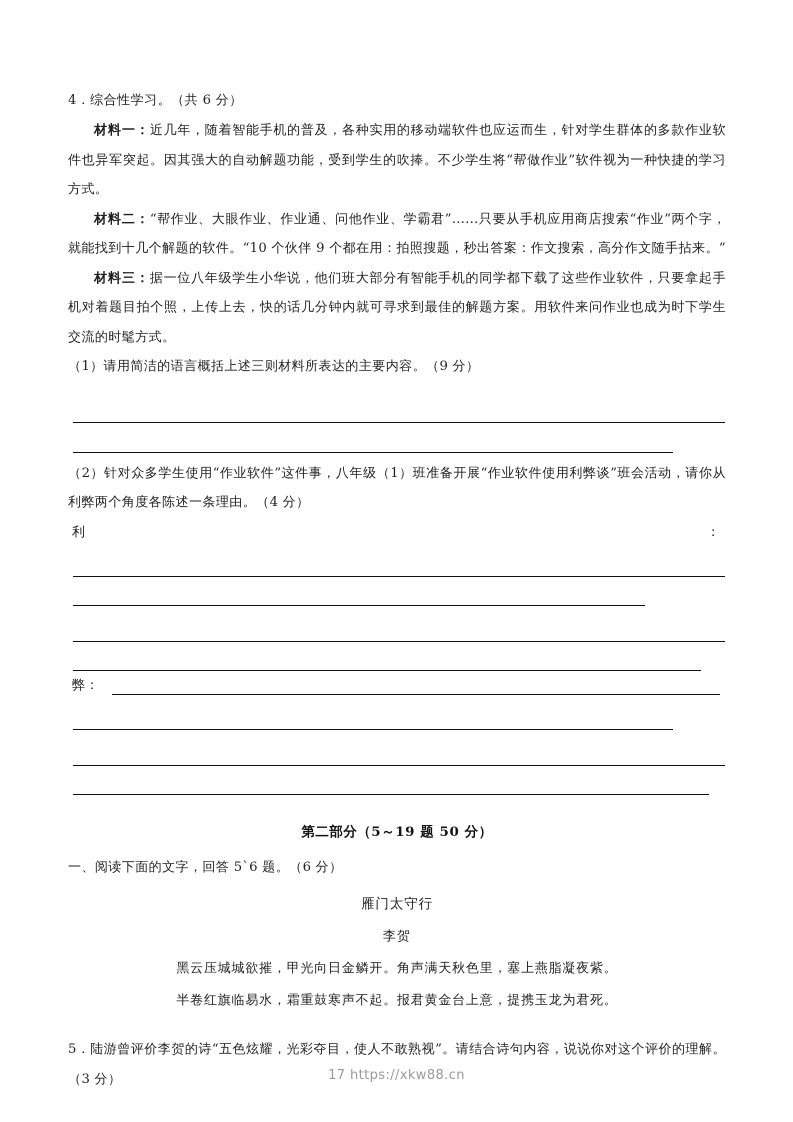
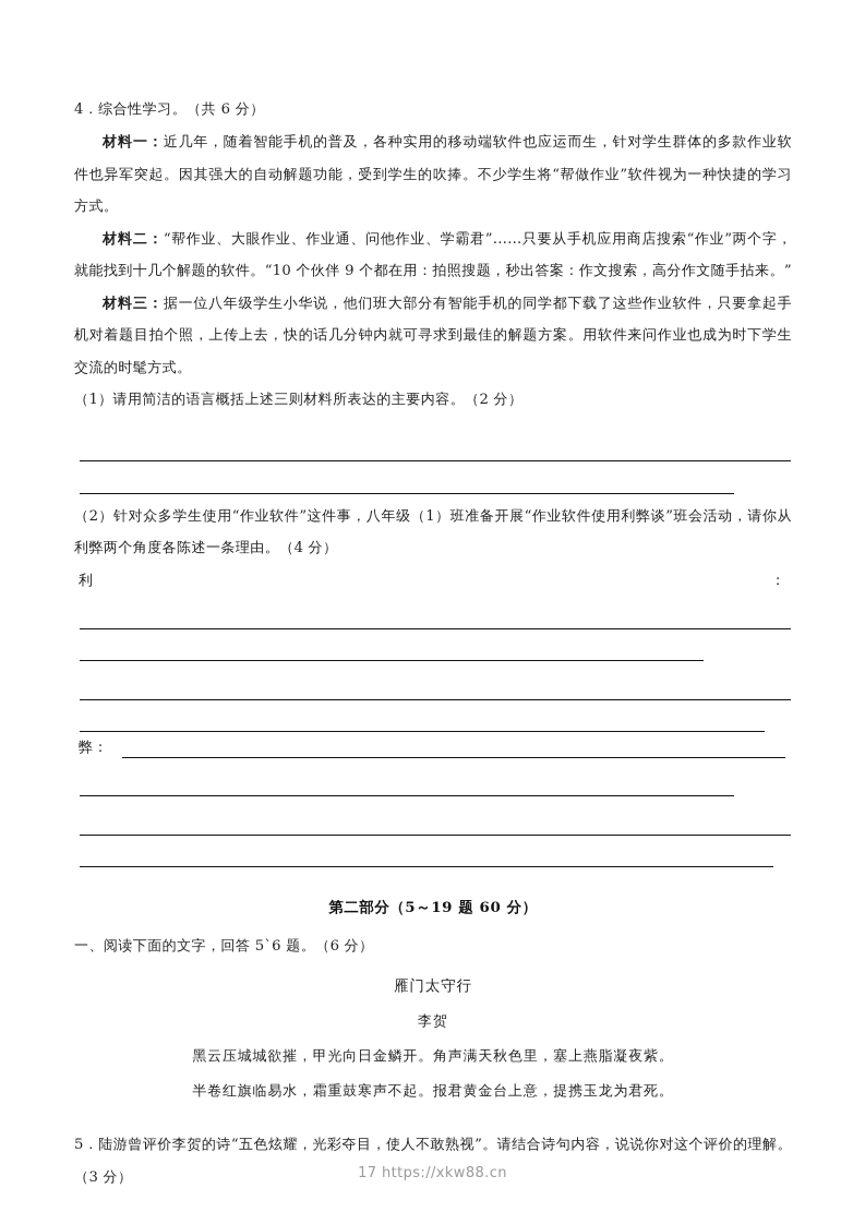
  4．综合性学习。（共 6 分）
  材料一：近几年，随着智能手机的普及，各种实用的移动端软件也应运而生，针对学生群体的多款作业软件也异军突起。因其强大的自动解题功能，受到学生的吹捧。不少学生将“帮做作业”软件视为一种快捷的学习方式。
  材料二：“帮作业、大眼作业、作业通、问他作业、学霸君”……只要从手机应用商店搜索“作业”两个字，就能找到十几个解题的软件。“10 个伙伴 9 个都在用：拍照搜题，秒出答案：作文搜索，高分作文随手拈来。”
  材料三：据一位八年级学生小华说，他们班大部分有智能手机的同学都下载了这些作业软件，只要拿起手机对着题目拍个照，上传上去，快的话几分钟内就可寻求到最佳的解题方案。用软件来问作业也成为时下学生交流的时髦方式。
- （1）请用简洁的语言概括上述三则材料所表达的主要内容。（9 分）
+ （1）请用简洁的语言概括上述三则材料所表达的主要内容。（2 分）
  （2）针对众多学生使用“作业软件”这件事，八年级（1）班准备开展“作业软件使用利弊谈”班会活动，请你从利弊两个角度各陈述一条理由。（4 分）
  利
  ：
  弊：
- 第二部分（5～19 题 50 分）
+ 第二部分（5～19 题 60 分）
  一、阅读下面的文字，回答 5`6 题。（6 分）
  雁门太守行
  李贺
  黑云压城城欲摧，甲光向日金鳞开。角声满天秋色里，塞上燕脂凝夜紫。
  半卷红旗临易水，霜重鼓寒声不起。报君黄金台上意，提携玉龙为君死。
  5．陆游曾评价李贺的诗“五色炫耀，光彩夺目，使人不敢熟视”。请结合诗句内容，说说你对这个评价的理解。（3 分）
  17 https://xkw88.cn
